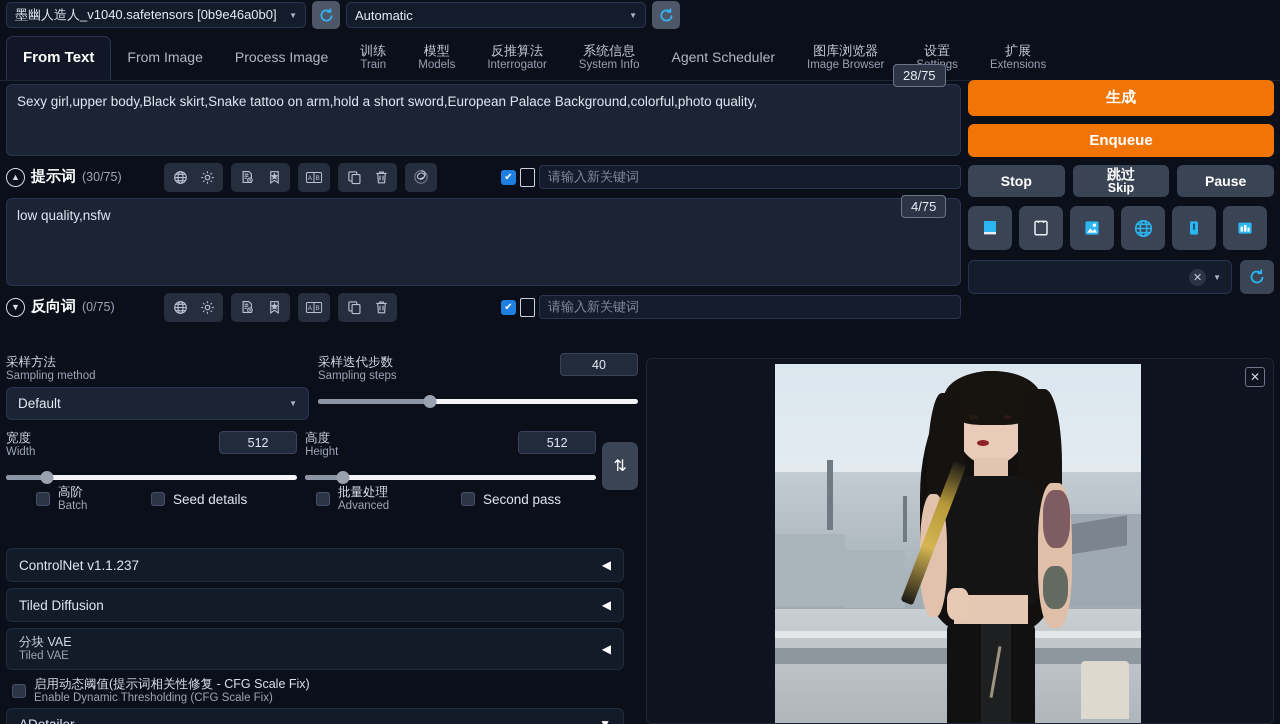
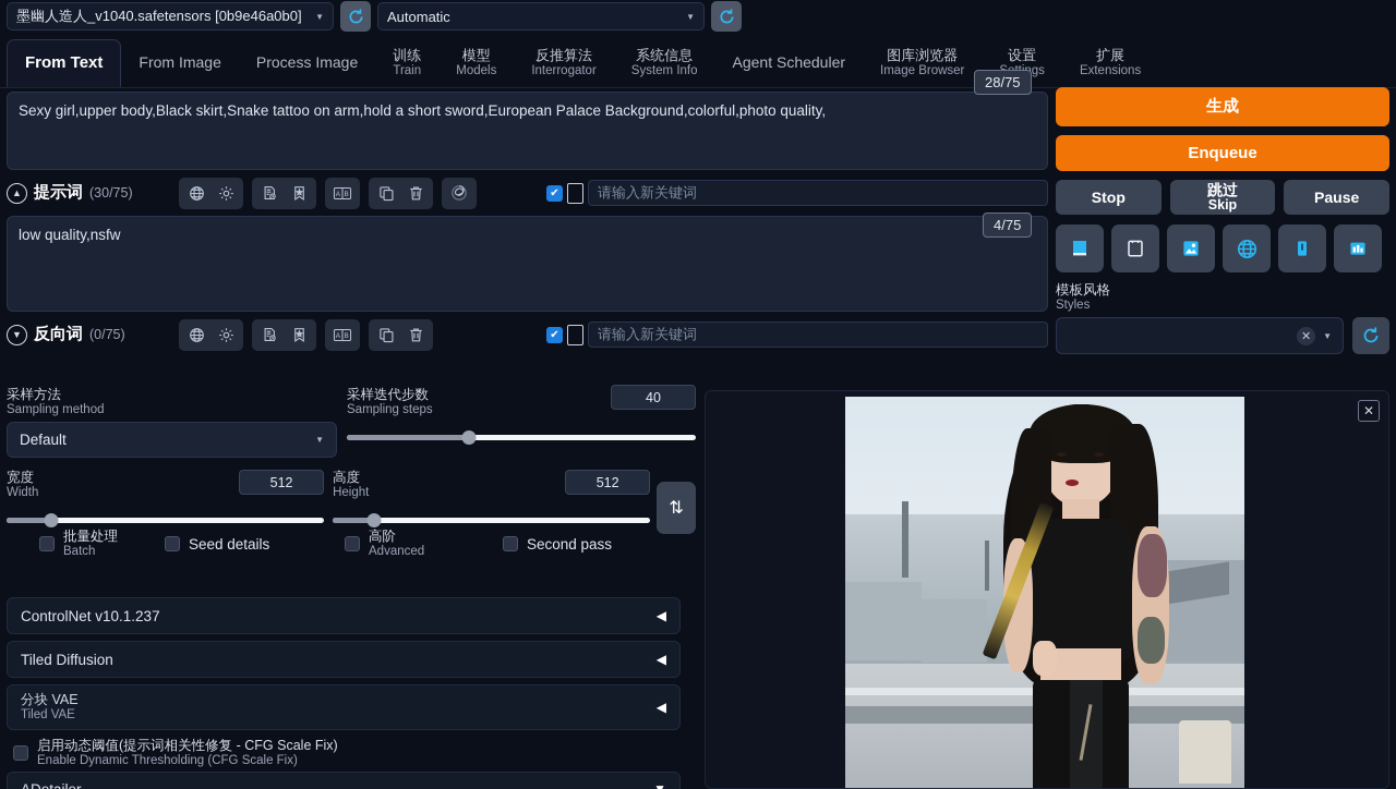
  墨幽人造人_v1040.safetensors [0b9e46a0b0]
  ▼
  Automatic
  ▼
  From Text
  From Image
  Process Image
  训练
  Train
  模型
  Models
  反推算法
  Interrogator
  系统信息
  System Info
  Agent Scheduler
  图库浏览器
  Image Browser
  设置
  扩展
  Extensions
  28/75
  4/75
  Sexy girl,upper body,Black skirt,Snake tattoo on arm,hold a short sword,European Palace Background,colorful,photo quality,
  ▲
  提示词
  (30/75)
  ✔
  请输入新关键词
  low quality,nsfw
  ▼
  反向词
  (0/75)
  ✔
  请输入新关键词
  采样方法
  Sampling method
  Default
  ▼
  采样迭代步数
  Sampling steps
  40
  宽度
  Width
  512
  高度
  Height
  512
  ⇅
- 高阶
+ 批量处理
  Batch
  Seed details
- 批量处理
+ 高阶
  Advanced
  Second pass
- ControlNet v1.1.237
+ ControlNet v10.1.237
  ◀
  Tiled Diffusion
  ◀
  分块 VAE
  Tiled VAE
  ◀
  启用动态阈值(提示词相关性修复 - CFG Scale Fix)
  Enable Dynamic Thresholding (CFG Scale Fix)
  生成
  Enqueue
  Stop
  跳过
  Skip
  Pause
+ 模板风格
+ Styles
  ✕
  ▼
  ✕
